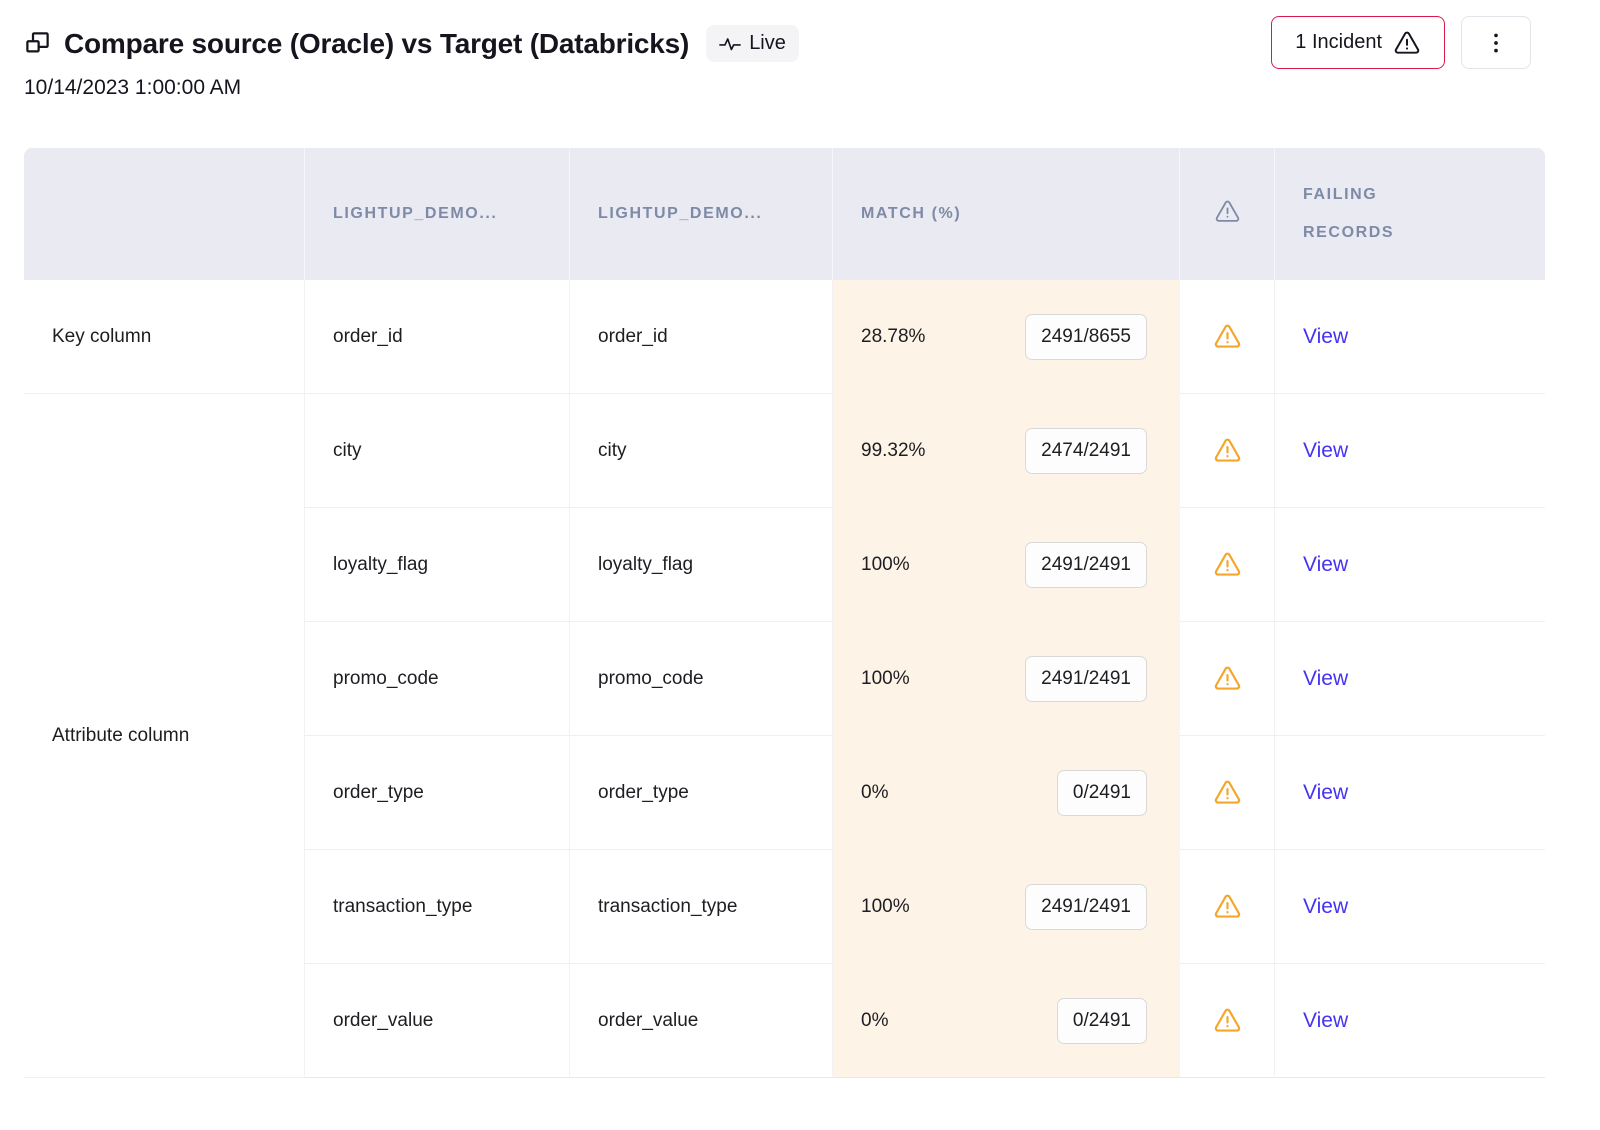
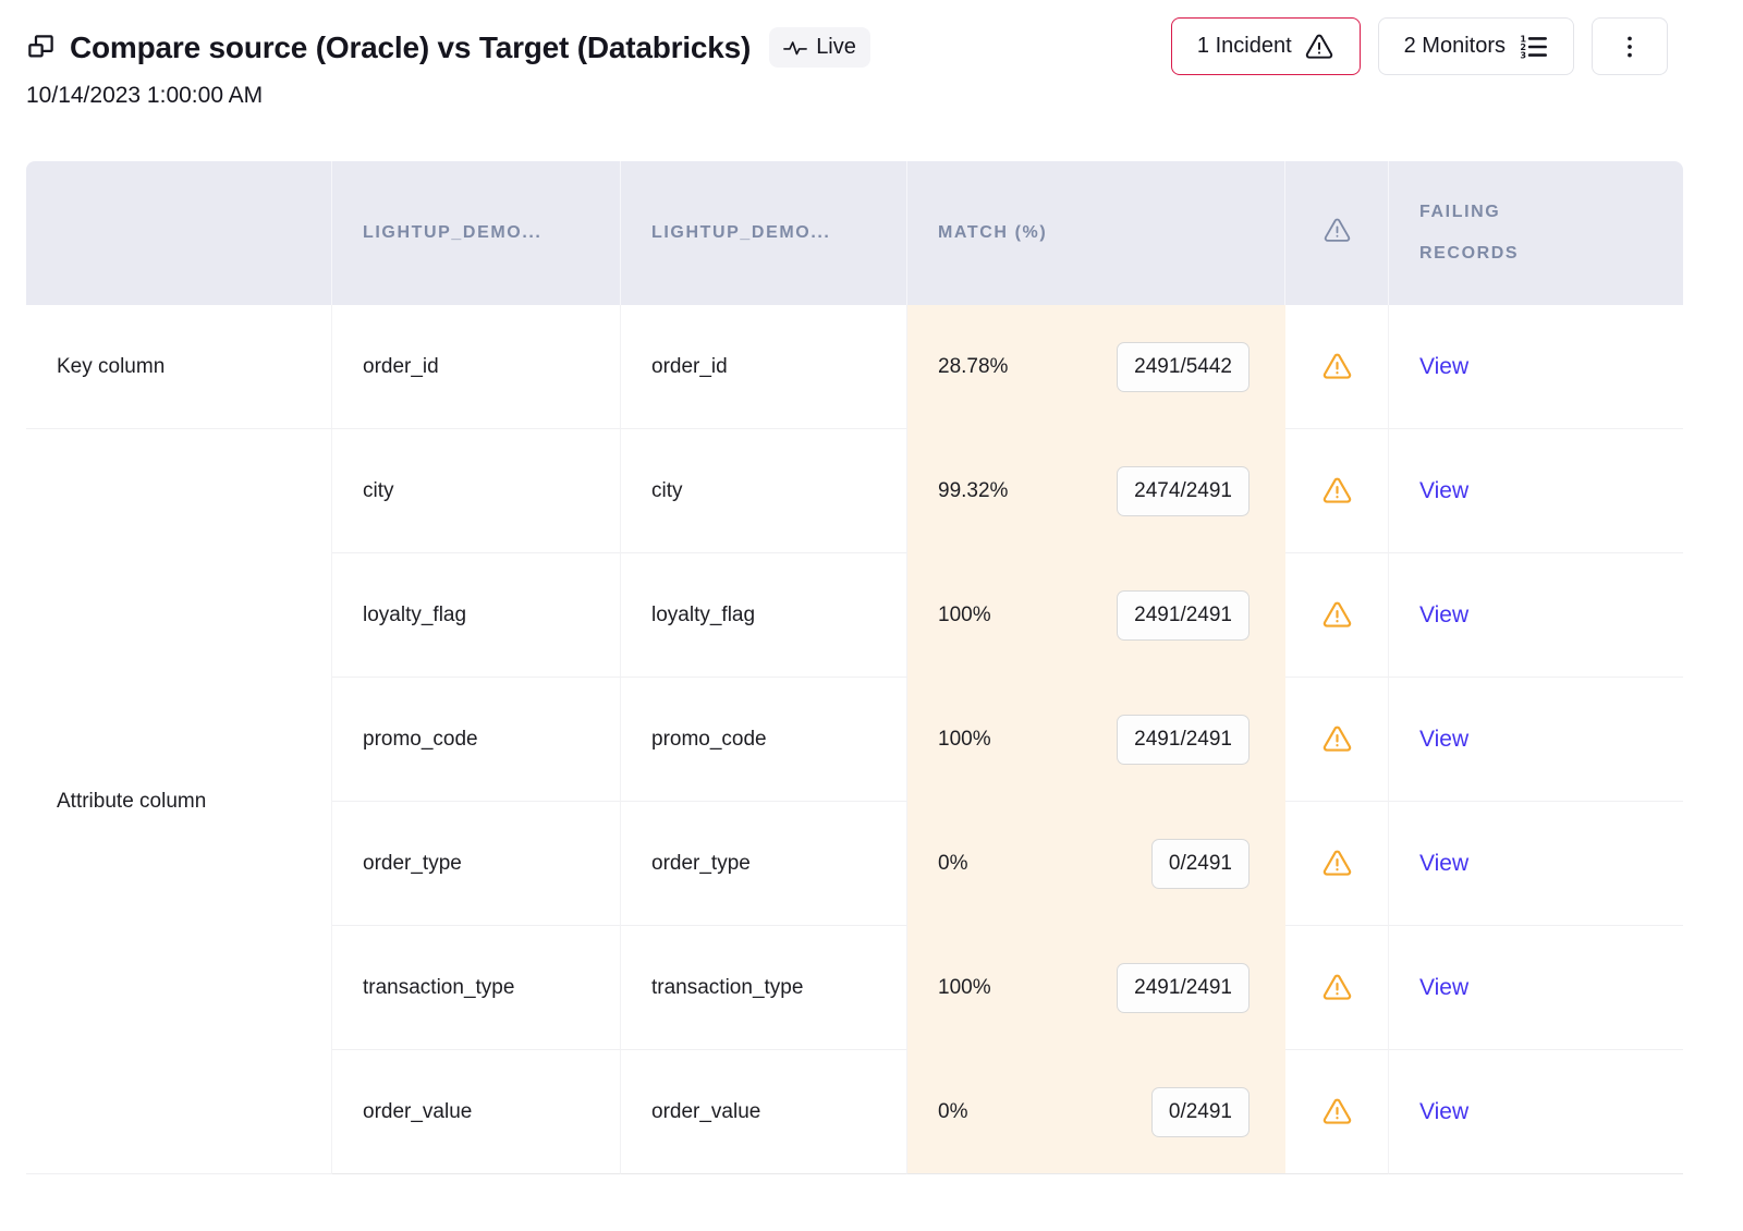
  Compare source (Oracle) vs Target (Databricks)
  Live
  10/14/2023 1:00:00 AM
  1 Incident
+ 2 Monitors
+ 1
+ 2
+ 3
  	LIGHTUP_DEMO...	LIGHTUP_DEMO...	MATCH (%)		FAILING RECORDS
- Key column	order_id	order_id	28.78% 2491/8655		View
+ Key column	order_id	order_id	28.78% 2491/5442		View
  Attribute column	city	city	99.32% 2474/2491		View
  loyalty_flag	loyalty_flag	100% 2491/2491		View
  promo_code	promo_code	100% 2491/2491		View
  order_type	order_type	0% 0/2491		View
  transaction_type	transaction_type	100% 2491/2491		View
  order_value	order_value	0% 0/2491		View
